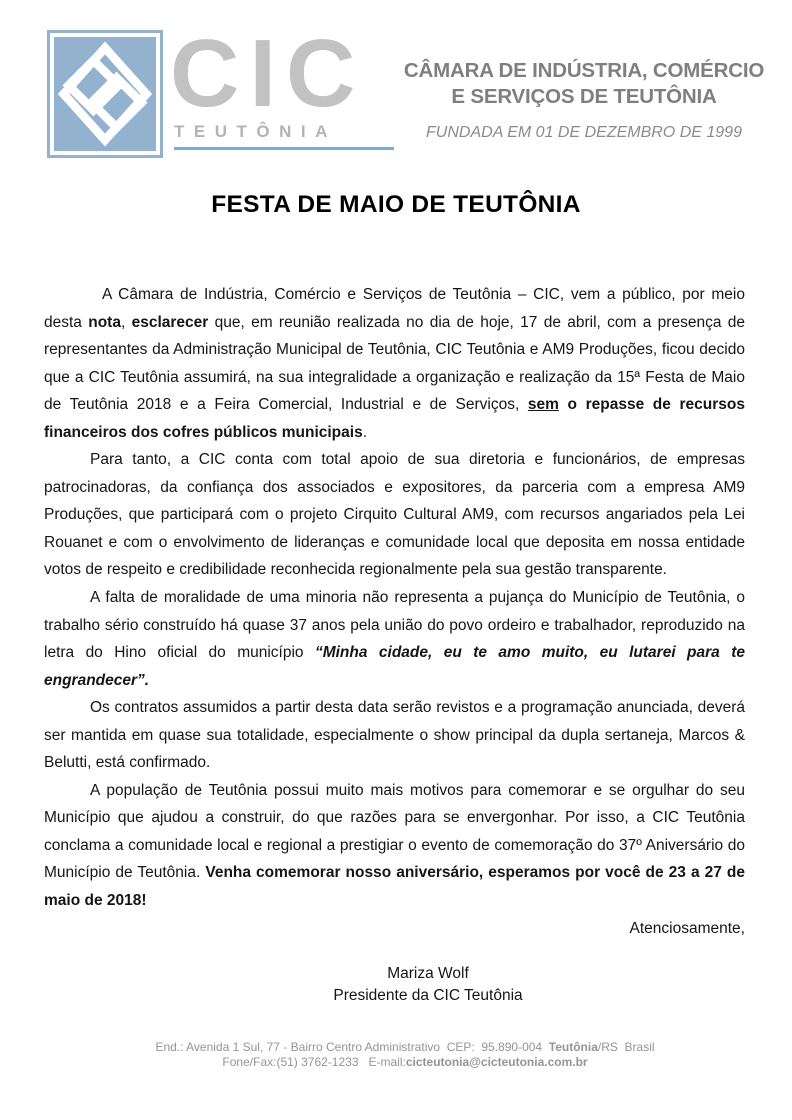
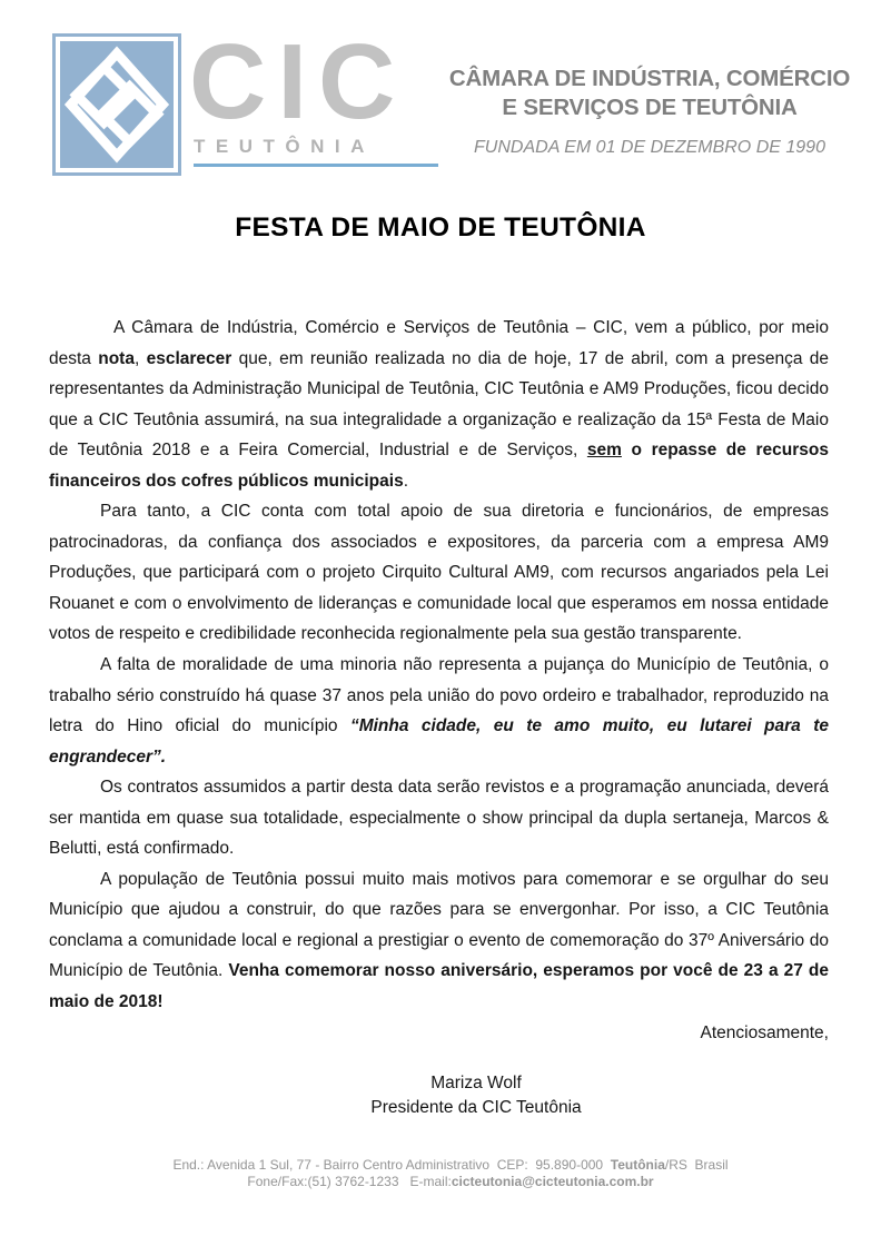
  CIC
  TEUTÔNIA
  CÂMARA DE INDÚSTRIA, COMÉRCIO
  E SERVIÇOS DE TEUTÔNIA
- FUNDADA EM 01 DE DEZEMBRO DE 1999
+ FUNDADA EM 01 DE DEZEMBRO DE 1990
  FESTA DE MAIO DE TEUTÔNIA
  A Câmara de Indústria, Comércio e Serviços de Teutônia – CIC, vem a público, por meio desta nota, esclarecer que, em reunião realizada no dia de hoje, 17 de abril, com a presença de representantes da Administração Municipal de Teutônia, CIC Teutônia e AM9 Produções, ficou decido que a CIC Teutônia assumirá, na sua integralidade a organização e realização da 15ª Festa de Maio de Teutônia 2018 e a Feira Comercial, Industrial e de Serviços, sem o repasse de recursos financeiros dos cofres públicos municipais.
- Para tanto, a CIC conta com total apoio de sua diretoria e funcionários, de empresas patrocinadoras, da confiança dos associados e expositores, da parceria com a empresa AM9 Produções, que participará com o projeto Cirquito Cultural AM9, com recursos angariados pela Lei Rouanet e com o envolvimento de lideranças e comunidade local que deposita em nossa entidade votos de respeito e credibilidade reconhecida regionalmente pela sua gestão transparente.
+ Para tanto, a CIC conta com total apoio de sua diretoria e funcionários, de empresas patrocinadoras, da confiança dos associados e expositores, da parceria com a empresa AM9 Produções, que participará com o projeto Cirquito Cultural AM9, com recursos angariados pela Lei Rouanet e com o envolvimento de lideranças e comunidade local que esperamos em nossa entidade votos de respeito e credibilidade reconhecida regionalmente pela sua gestão transparente.
  A falta de moralidade de uma minoria não representa a pujança do Município de Teutônia, o trabalho sério construído há quase 37 anos pela união do povo ordeiro e trabalhador, reproduzido na letra do Hino oficial do município “Minha cidade, eu te amo muito, eu lutarei para te engrandecer”.
  Os contratos assumidos a partir desta data serão revistos e a programação anunciada, deverá ser mantida em quase sua totalidade, especialmente o show principal da dupla sertaneja, Marcos & Belutti, está confirmado.
  A população de Teutônia possui muito mais motivos para comemorar e se orgulhar do seu Município que ajudou a construir, do que razões para se envergonhar. Por isso, a CIC Teutônia conclama a comunidade local e regional a prestigiar o evento de comemoração do 37º Aniversário do Município de Teutônia. Venha comemorar nosso aniversário, esperamos por você de 23 a 27 de maio de 2018!
  Atenciosamente,
  Mariza Wolf
  Presidente da CIC Teutônia
- End.: Avenida 1 Sul, 77 - Bairro Centro Administrativo CEP: 95.890-004 Teutônia/RS Brasil
+ End.: Avenida 1 Sul, 77 - Bairro Centro Administrativo CEP: 95.890-000 Teutônia/RS Brasil
  Fone/Fax:(51) 3762-1233 E-mail:cicteutonia@cicteutonia.com.br
